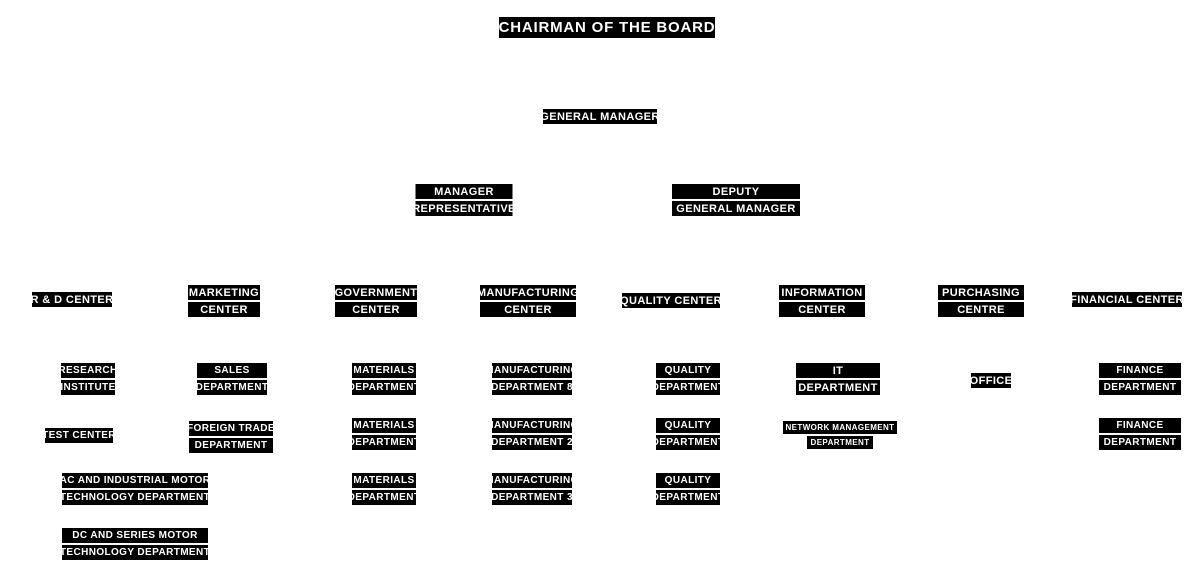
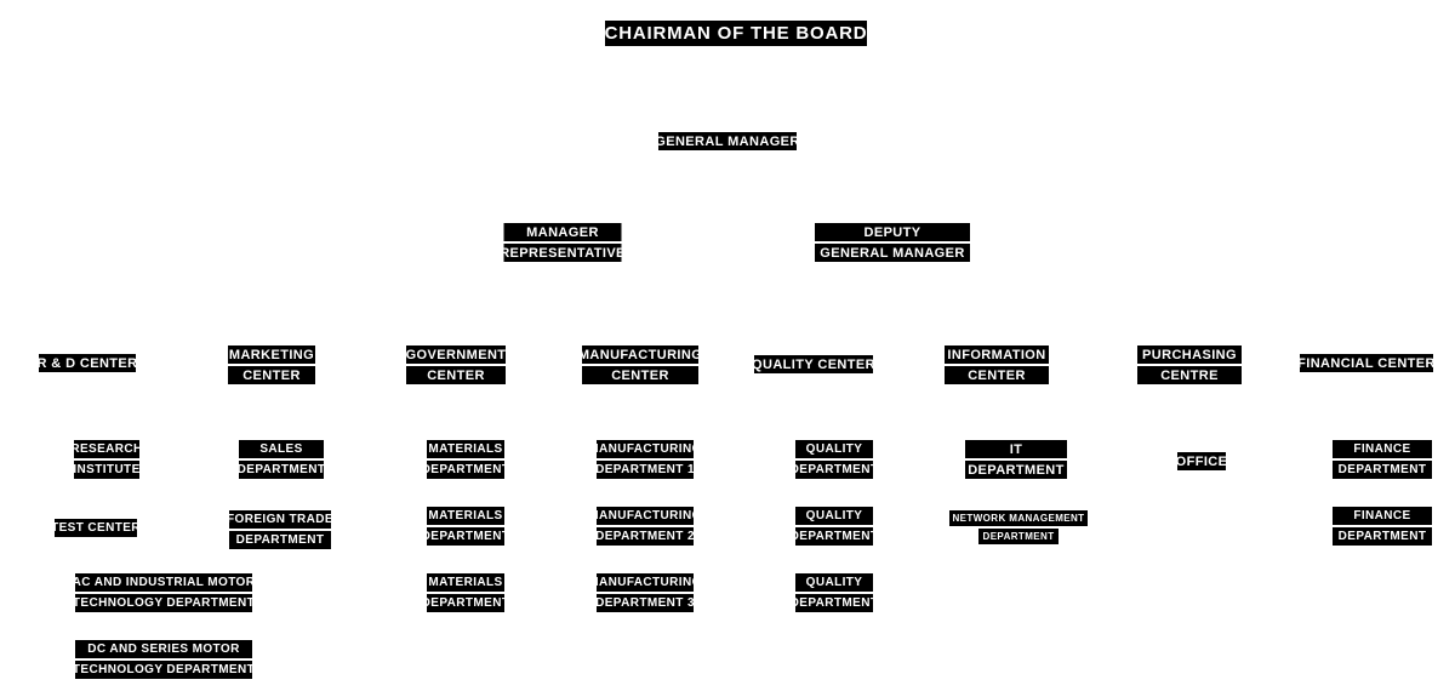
  CHAIRMAN OF THE BOARD
  GENERAL MANAGER
  MANAGER
  REPRESENTATIVE
  DEPUTY
  GENERAL MANAGER
  R & D CENTER
  MARKETING
  CENTER
  GOVERNMENT
  CENTER
  MANUFACTURING
  CENTER
  QUALITY CENTER
  INFORMATION
  CENTER
  PURCHASING
  CENTRE
  FINANCIAL CENTER
  RESEARCH
  INSTITUTE
  TEST CENTER
  AC AND INDUSTRIAL MOTOR
  TECHNOLOGY DEPARTMENT
  DC AND SERIES MOTOR
  TECHNOLOGY DEPARTMENT
  SALES
  DEPARTMENT
  FOREIGN TRADE
  DEPARTMENT
  MATERIALS
  DEPARTMEN
  MATERIALS
  DEPARTMEN
  MATERIALS
  DEPARTMEN
  ANUFACTURIN
- DEPARTMENT 8
+ DEPARTMENT 1
  ANUFACTURIN
  DEPARTMENT 2
  ANUFACTURIN
  DEPARTMENT 3
  QUALITY
  DEPARTMEN
  QUALITY
  DEPARTMEN
  QUALITY
  DEPARTMEN
  IT
  DEPARTMENT
  NETWORK MANAGEMENT
  DEPARTMENT
  OFFICE
  FINANCE
  DEPARTMENT
  FINANCE
  DEPARTMENT
